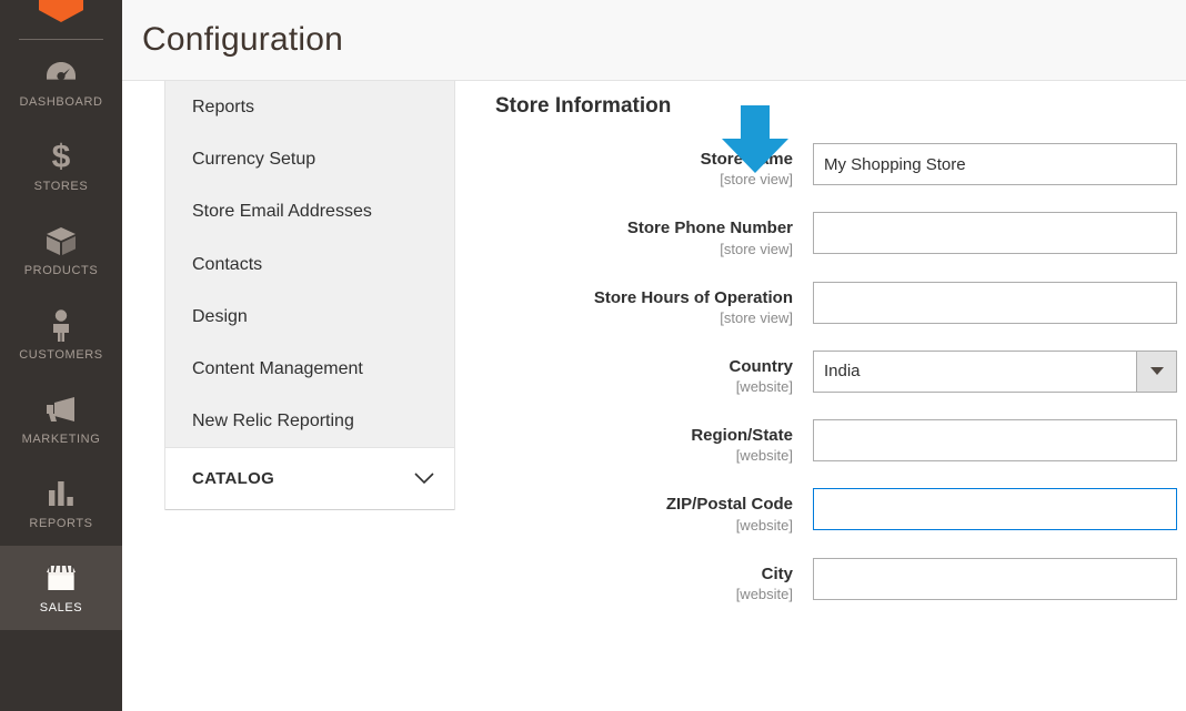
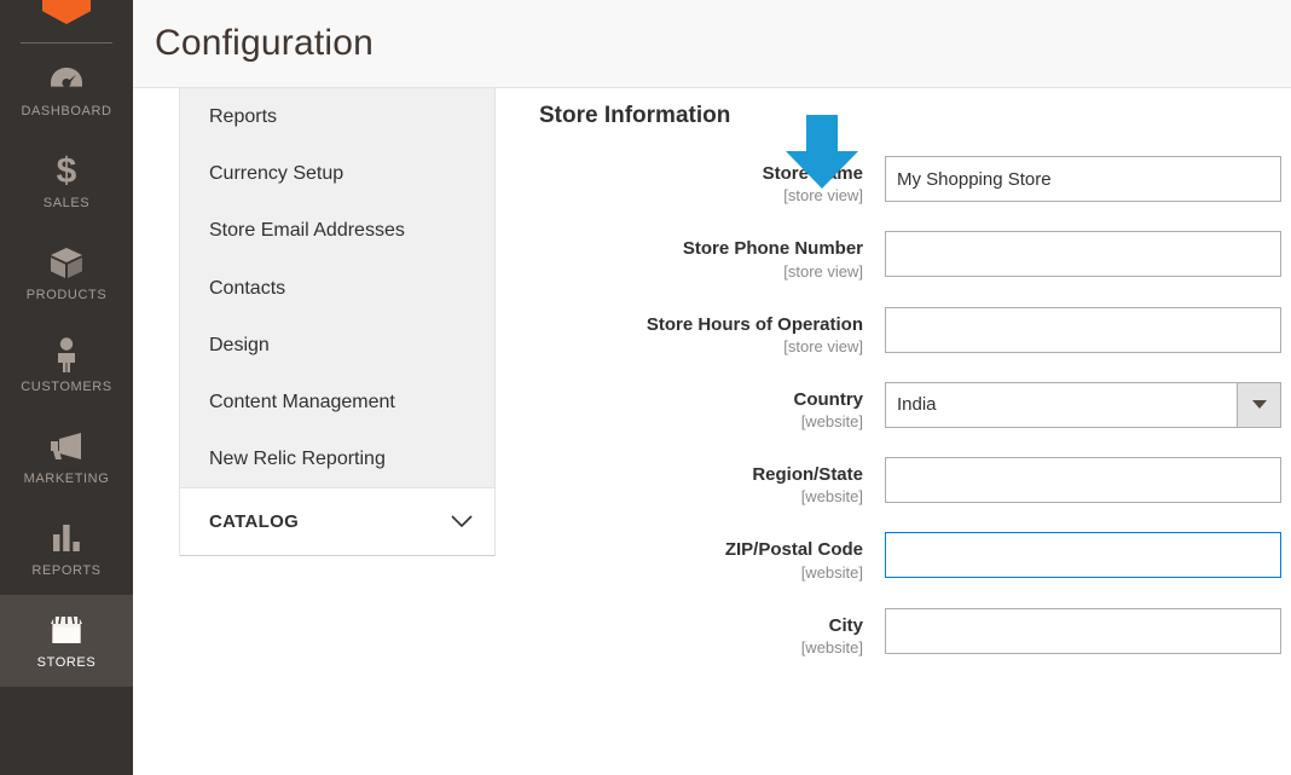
  DASHBOARD
  $
- STORES
+ SALES
  PRODUCTS
  CUSTOMERS
  MARKETING
  REPORTS
- SALES
+ STORES
  Configuration
  Reports
  Currency Setup
  Store Email Addresses
  Contacts
  Design
  Content Management
  New Relic Reporting
  CATALOG
  Store Information
  Storeme
  [store view]
  My Shopping Store
  Store Phone Number
  [store view]
  Store Hours of Operation
  [store view]
  Country
  [website]
  India
  Region/State
  [website]
  ZIP/Postal Code
  [website]
  City
  [website]
